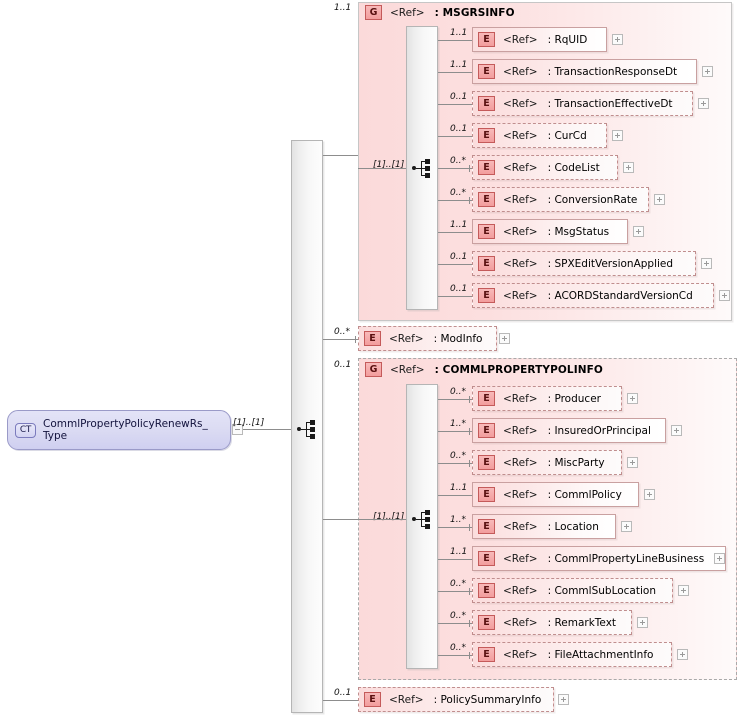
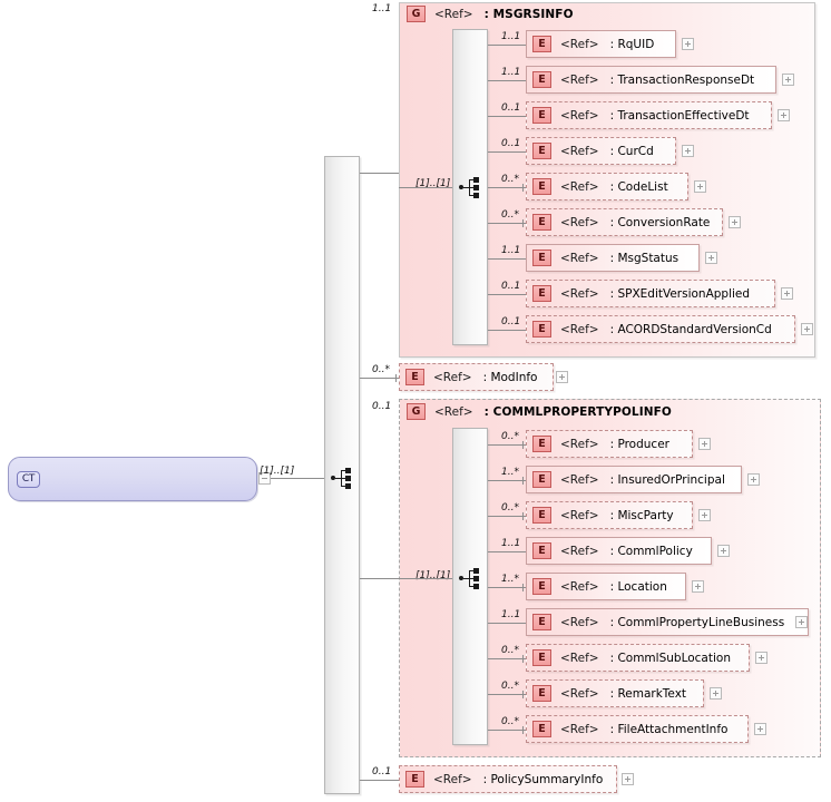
  CT
- CommlPropertyPolicyRenewRs_Type
  [1]..[1]
  1..1
  G
  <Ref>
  : MSGRSINFO
  [1]..[1]
  1..1
  E
  <Ref>
  : RqUID
  1..1
  E
  <Ref>
  : TransactionResponseDt
  0..1
  E
  <Ref>
  : TransactionEffectiveDt
  0..1
  E
  <Ref>
  : CurCd
  0..*
  E
  <Ref>
  : CodeList
  0..*
  E
  <Ref>
  : ConversionRate
  1..1
  E
  <Ref>
  : MsgStatus
  0..1
  E
  <Ref>
  : SPXEditVersionApplied
  0..1
  E
  <Ref>
  : ACORDStandardVersionCd
  0..*
  E
  <Ref>
  : ModInfo
  0..1
  G
  <Ref>
  : COMMLPROPERTYPOLINFO
  [1]..[1]
  0..*
  E
  <Ref>
  : Producer
  1..*
  E
  <Ref>
  : InsuredOrPrincipal
  0..*
  E
  <Ref>
  : MiscParty
  1..1
  E
  <Ref>
  : CommlPolicy
  1..*
  E
  <Ref>
  : Location
  1..1
  E
  <Ref>
  : CommlPropertyLineBusiness
  0..*
  E
  <Ref>
  : CommlSubLocation
  0..*
  E
  <Ref>
  : RemarkText
  0..*
  E
  <Ref>
  : FileAttachmentInfo
  0..1
  E
  <Ref>
  : PolicySummaryInfo
